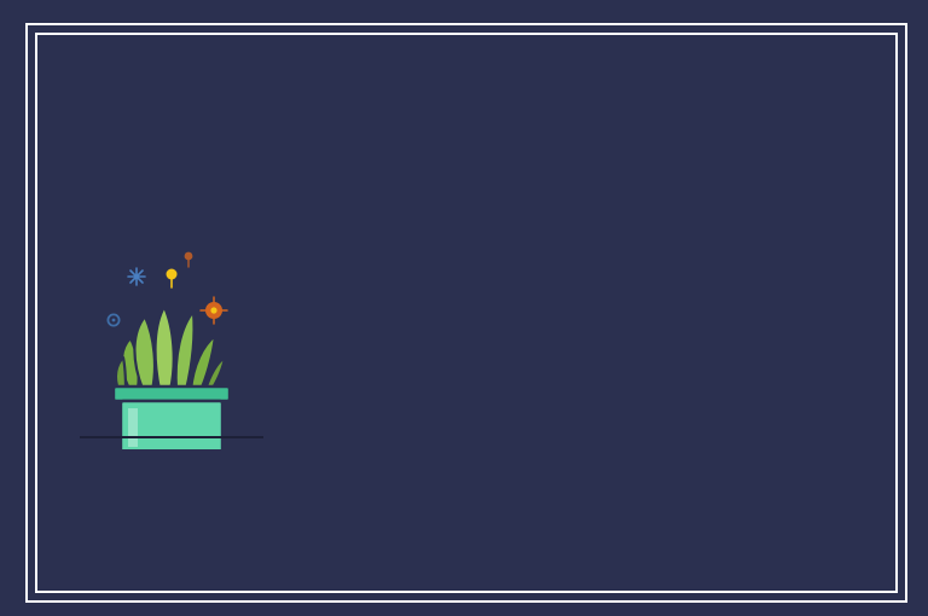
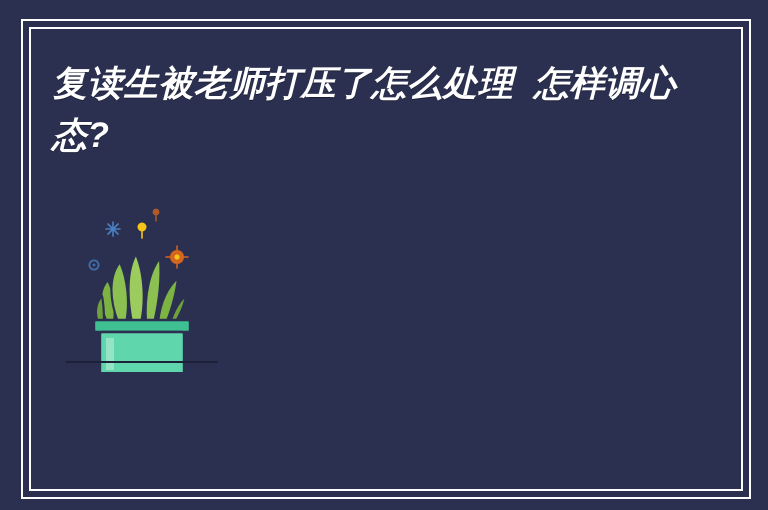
+ 复读生被老师打压了怎么处理 怎样调心态?
